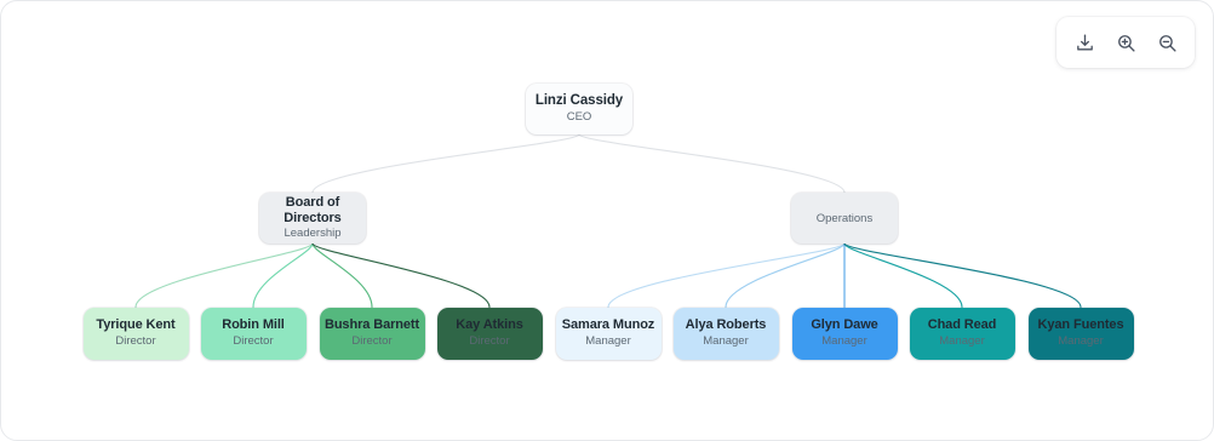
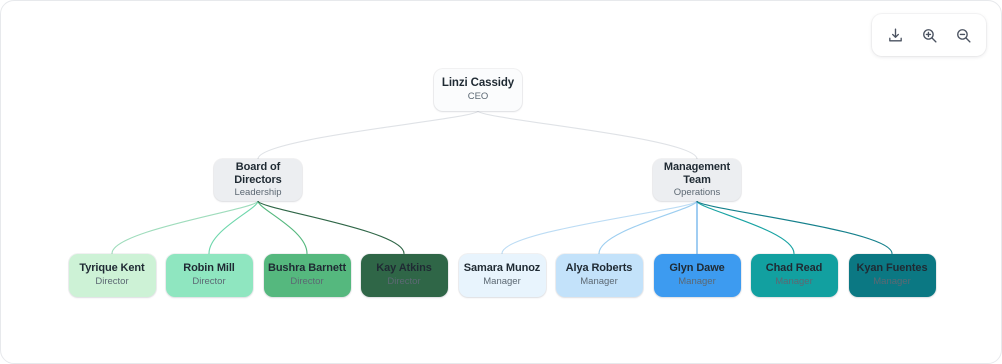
  Linzi Cassidy
  CEO
  Board of
  Directors
  Leadership
+ Management
+ Team
  Operations
  Tyrique Kent
  Director
  Robin Mill
  Director
  Bushra Barnett
  Director
  Kay Atkins
  Director
  Samara Munoz
  Manager
  Alya Roberts
  Manager
  Glyn Dawe
  Manager
  Chad Read
  Manager
  Kyan Fuentes
  Manager
